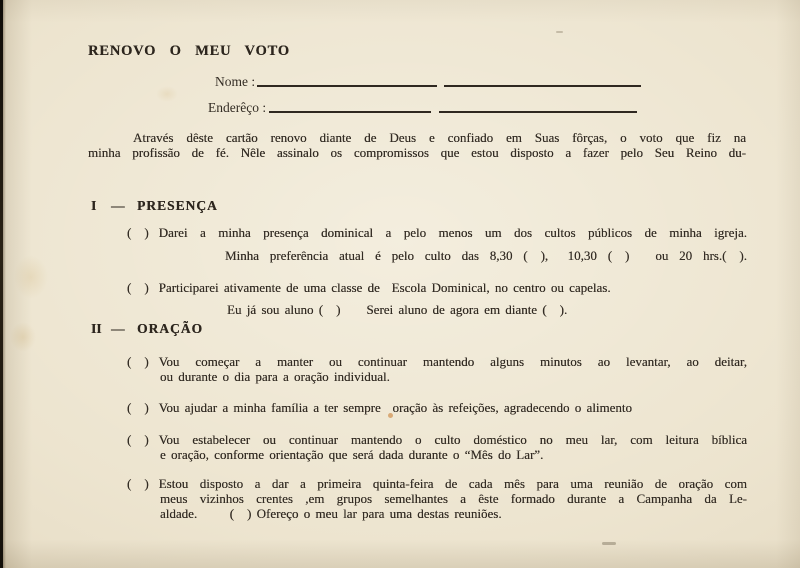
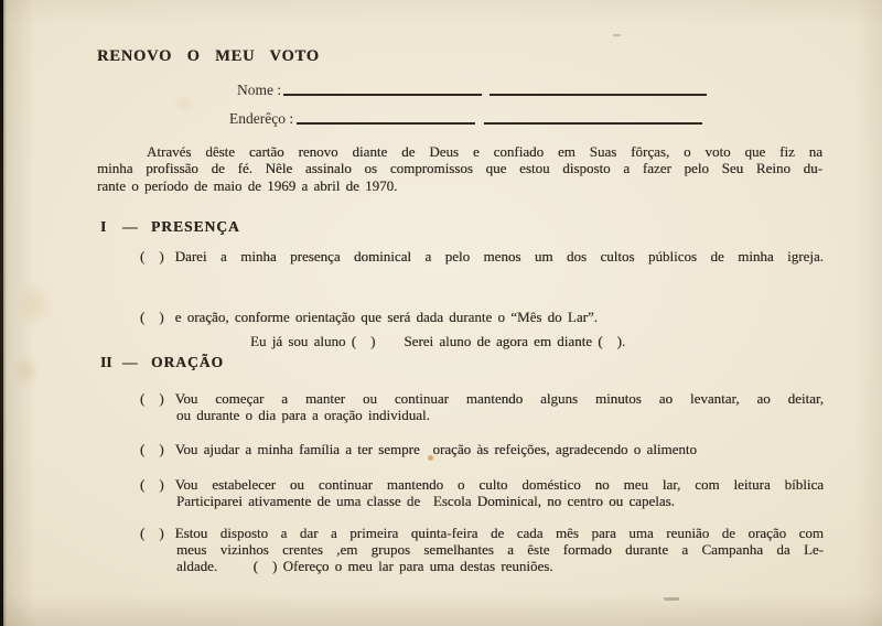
  RENOVO O MEU VOTO
  Nome :
  Enderêço :
  Através dêste cartão renovo diante de Deus e confiado em Suas fôrças, o voto que fiz na
  minha profissão de fé. Nêle assinalo os compromissos que estou disposto a fazer pelo Seu Reino du-
+ rante o período de maio de 1969 a abril de 1970.
  I
  —
  PRESENÇA
  ( ) Darei a minha presença dominical a pelo menos um dos cultos públicos de minha igreja.
- Minha preferência atual é pelo culto das 8,30 ( ), 10,30 ( ) ou 20 hrs.( ).
- ( ) Participarei ativamente de uma classe de Escola Dominical, no centro ou capelas.
+ ( ) e oração, conforme orientação que será dada durante o “Mês do Lar”.
  Eu já sou aluno ( ) Serei aluno de agora em diante ( ).
  II
  —
  ORAÇÃO
  ( ) Vou começar a manter ou continuar mantendo alguns minutos ao levantar, ao deitar,
  ou durante o dia para a oração individual.
  ( ) Vou ajudar a minha família a ter sempre oração às refeições, agradecendo o alimento
  ( ) Vou estabelecer ou continuar mantendo o culto doméstico no meu lar, com leitura bíblica
- e oração, conforme orientação que será dada durante o “Mês do Lar”.
+ Participarei ativamente de uma classe de Escola Dominical, no centro ou capelas.
  ( ) Estou disposto a dar a primeira quinta-feira de cada mês para uma reunião de oração com
  meus vizinhos crentes ,em grupos semelhantes a êste formado durante a Campanha da Le-
  aldade. ( ) Ofereço o meu lar para uma destas reuniões.
